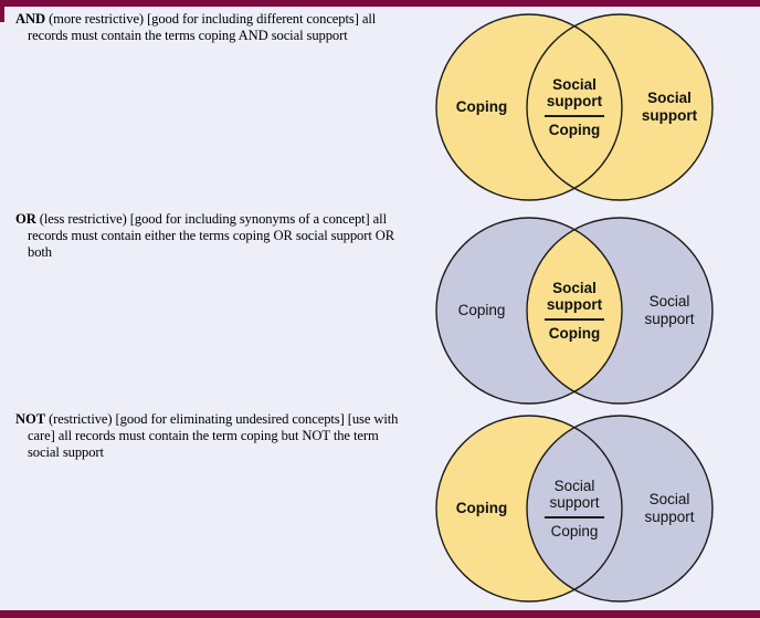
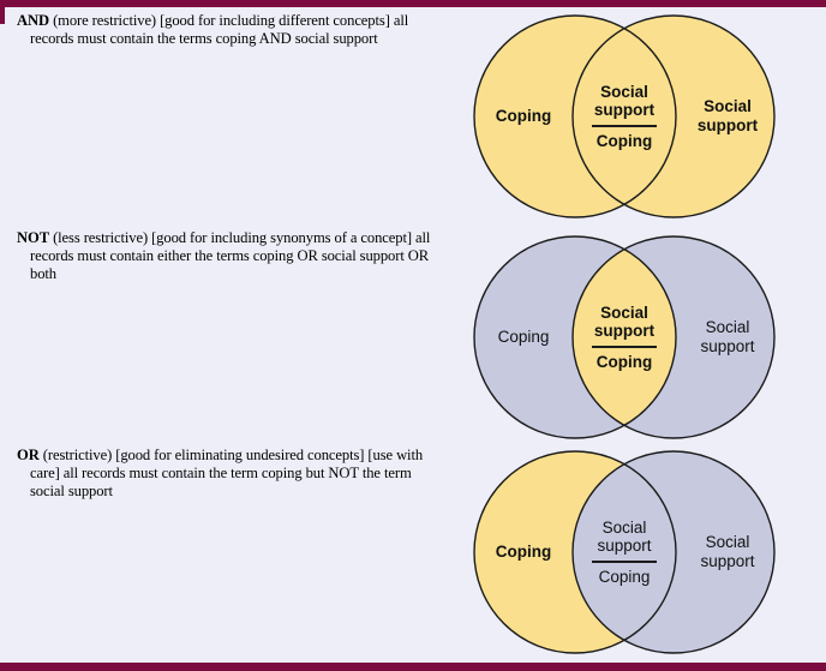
  AND (more restrictive) [good for including different concepts] all records must contain the terms coping AND social support
  Coping
  Social support
  Coping
  Social support
- OR (less restrictive) [good for including synonyms of a concept] all records must contain either the terms coping OR social support OR both
+ NOT (less restrictive) [good for including synonyms of a concept] all records must contain either the terms coping OR social support OR both
  Coping
  Social support
  Coping
  Social support
- NOT (restrictive) [good for eliminating undesired concepts] [use with care] all records must contain the term coping but NOT the term social support
+ OR (restrictive) [good for eliminating undesired concepts] [use with care] all records must contain the term coping but NOT the term social support
  Coping
  Social support
  Coping
  Social support
